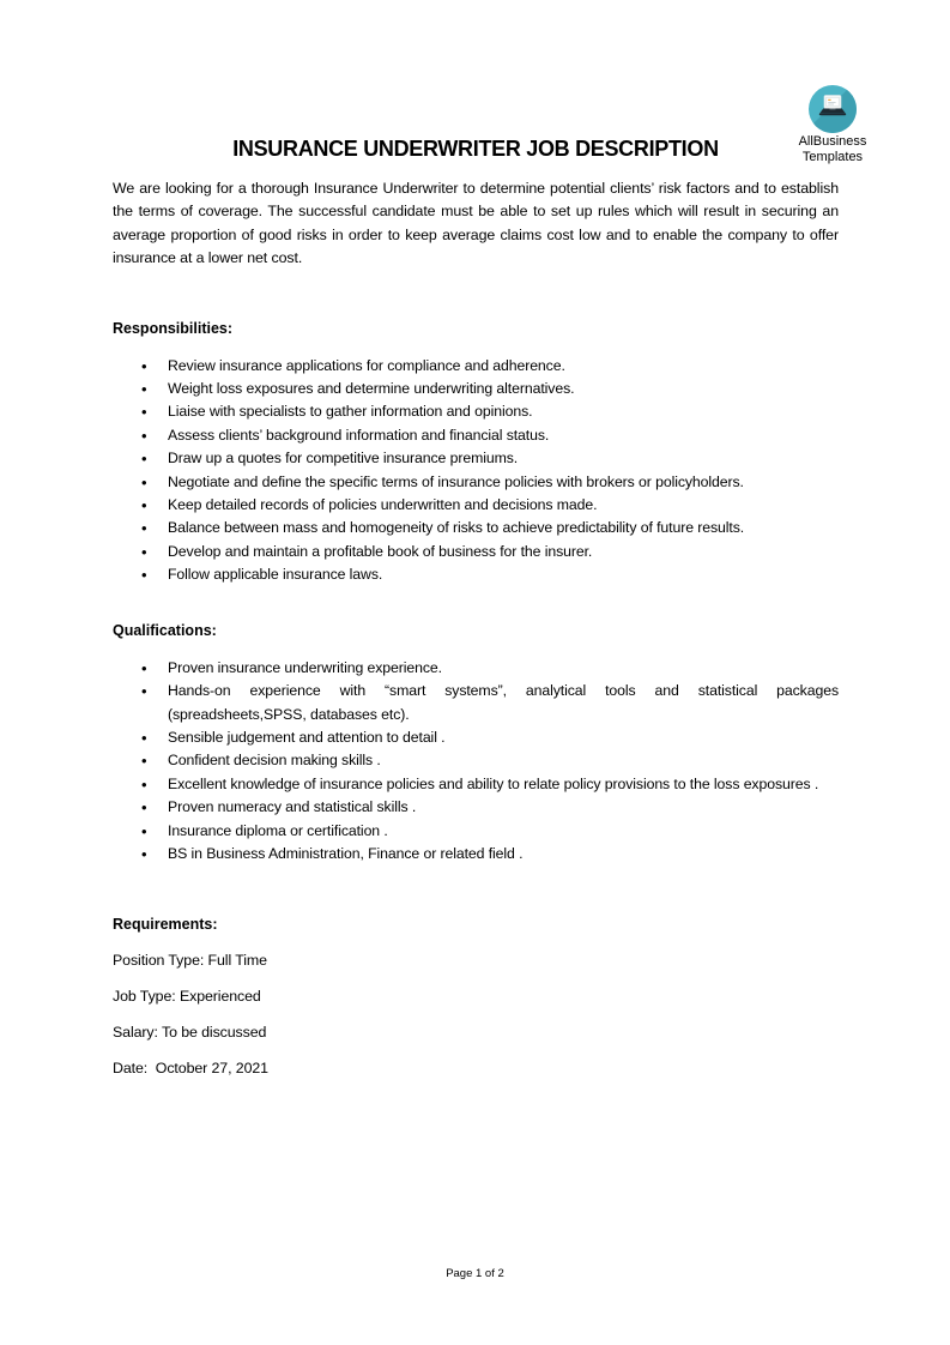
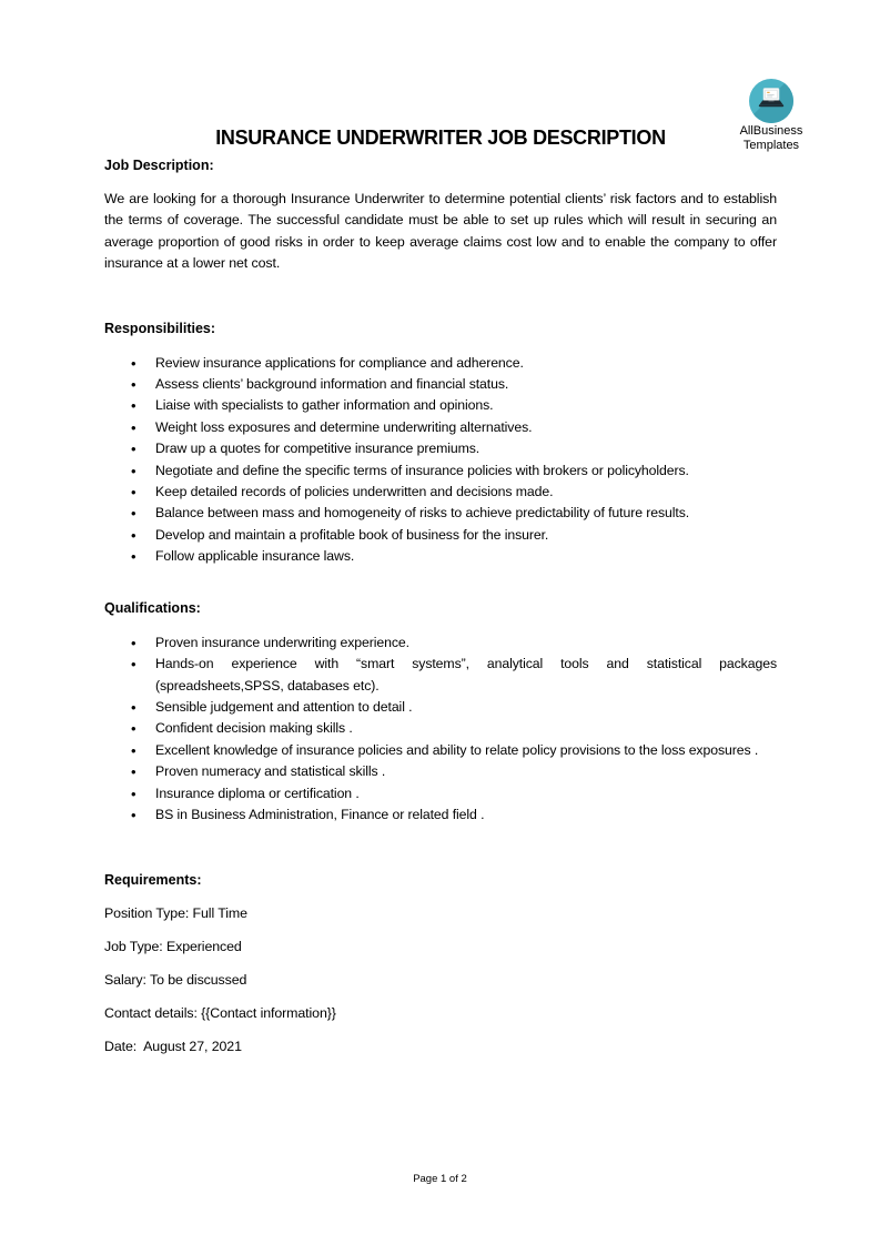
  AllBusiness
  Templates
  INSURANCE UNDERWRITER JOB DESCRIPTION
+ Job Description:
  We are looking for a thorough Insurance Underwriter to determine potential clients’ risk factors and to establish the terms of coverage. The successful candidate must be able to set up rules which will result in securing an average proportion of good risks in order to keep average claims cost low and to enable the company to offer insurance at a lower net cost.
  Responsibilities:
  Review insurance applications for compliance and adherence.
- Weight loss exposures and determine underwriting alternatives.
+ Assess clients’ background information and financial status.
  Liaise with specialists to gather information and opinions.
- Assess clients’ background information and financial status.
+ Weight loss exposures and determine underwriting alternatives.
  Draw up a quotes for competitive insurance premiums.
  Negotiate and define the specific terms of insurance policies with brokers or policyholders.
  Keep detailed records of policies underwritten and decisions made.
  Balance between mass and homogeneity of risks to achieve predictability of future results.
  Develop and maintain a profitable book of business for the insurer.
  Follow applicable insurance laws.
  Qualifications:
  Proven insurance underwriting experience.
  Hands-on experience with “smart systems”, analytical tools and statistical packages (spreadsheets,SPSS, databases etc).
  Sensible judgement and attention to detail .
  Confident decision making skills .
  Excellent knowledge of insurance policies and ability to relate policy provisions to the loss exposures .
  Proven numeracy and statistical skills .
  Insurance diploma or certification .
  BS in Business Administration, Finance or related field .
  Requirements:
  Position Type: Full Time
  Job Type: Experienced
  Salary: To be discussed
+ Contact details: {{Contact information}}
- Date: October 27, 2021
+ Date: August 27, 2021
  Page 1 of 2
